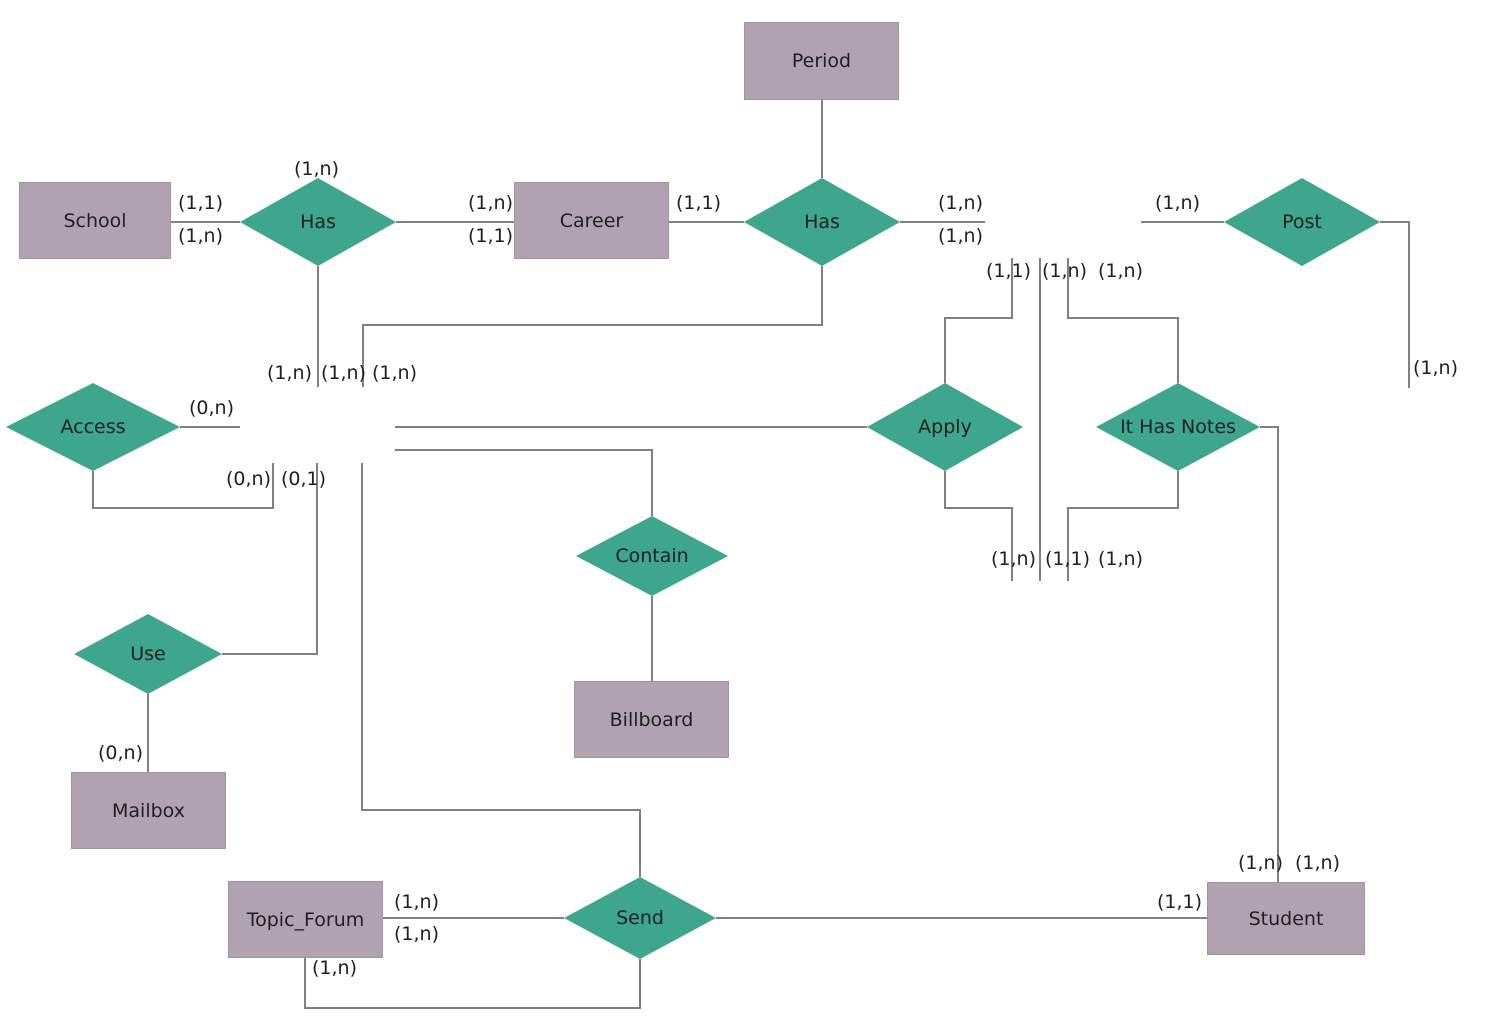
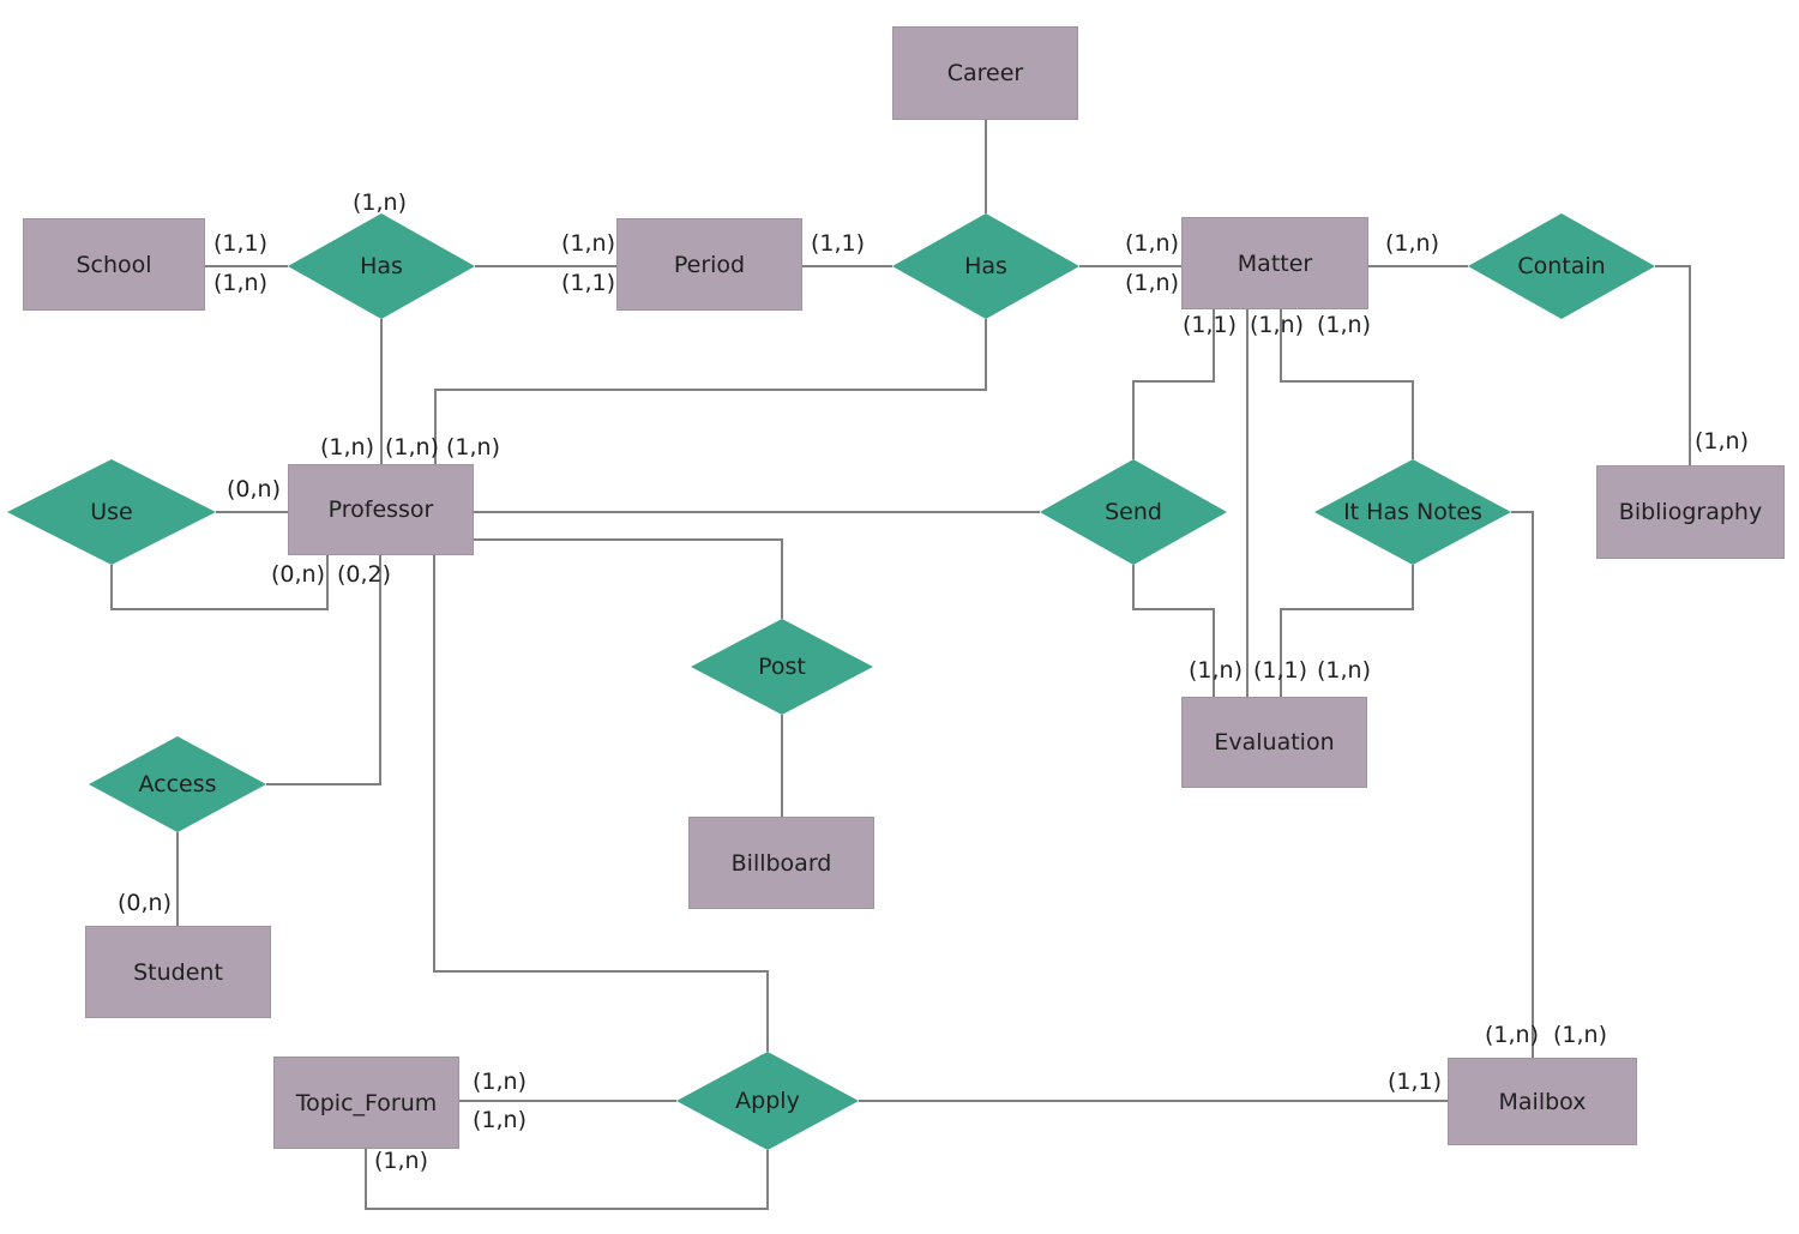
- Period
+ Career
  School
- Career
+ Period
+ Matter
+ Bibliography
+ Professor
+ Evaluation
  Billboard
- Mailbox
+ Student
  Topic_Forum
- Student
+ Mailbox
  Has
  Has
- Post
+ Contain
- Access
+ Use
- Apply
+ Send
  It Has Notes
- Contain
+ Post
- Use
+ Access
- Send
+ Apply
  (1,n)
  (1,1)
  (1,n)
  (1,n)
  (1,1)
  (1,1)
  (1,n)
  (1,n)
  (1,n)
  (1,1)
  (1,n)
  (1,n)
  (1,n)
  (1,n)
  (1,n)
  (1,n)
  (0,n)
  (0,n)
- (0,1)
+ (0,2)
  (1,n)
  (1,1)
  (1,n)
  (0,n)
  (1,n)
  (1,n)
  (1,n)
  (1,n)
  (1,1)
  (1,n)
